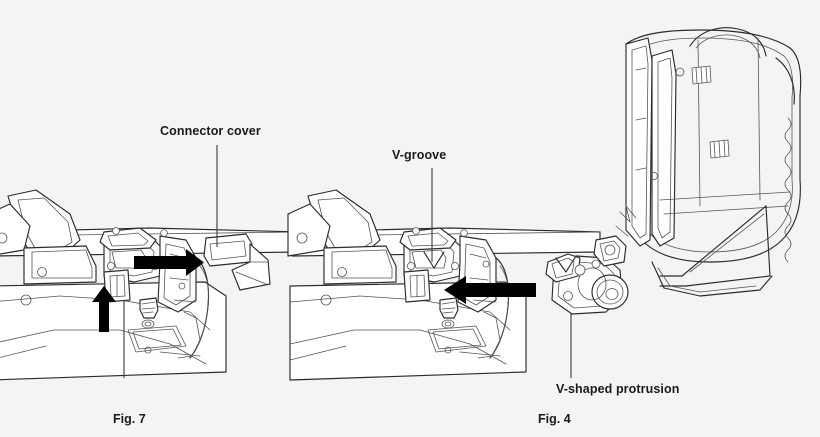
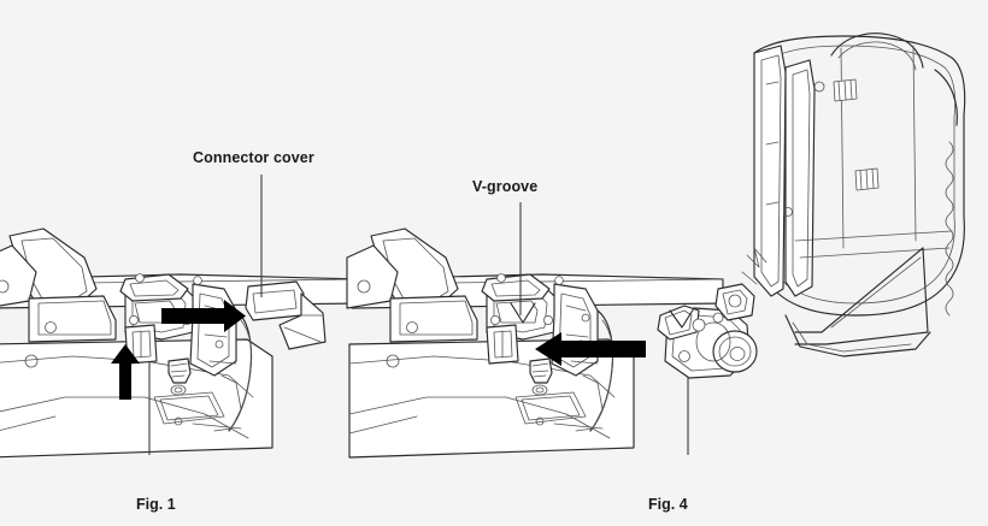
  Connector cover
  V-groove
- V-shaped protrusion
- Fig. 7
+ Fig. 1
  Fig. 4
